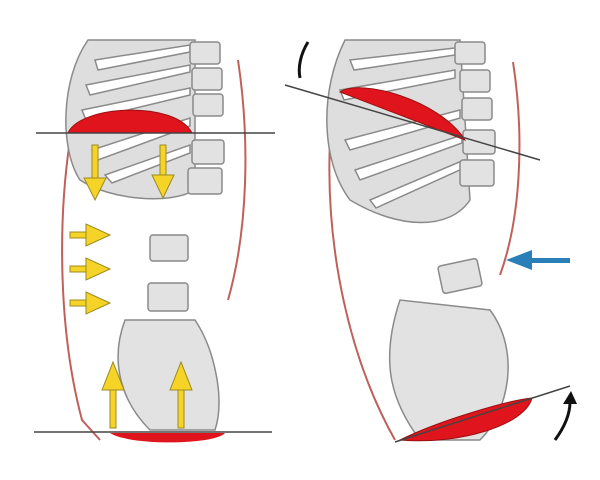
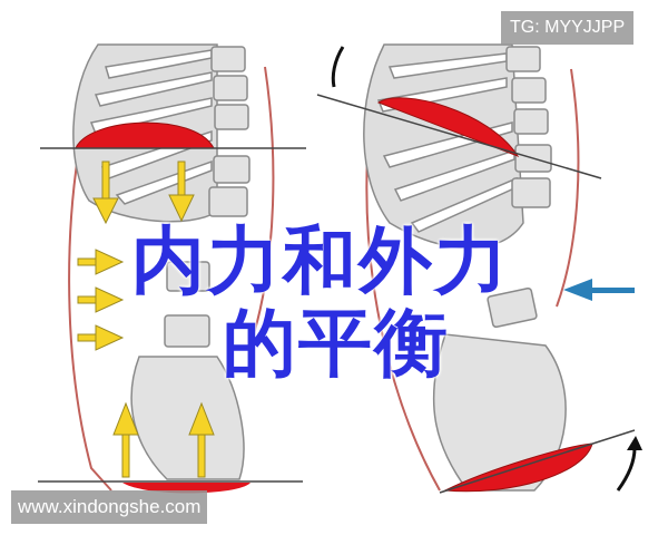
+ 内力和外力
+ 的平衡
+ TG: MYYJJPP
+ www.xindongshe.com
